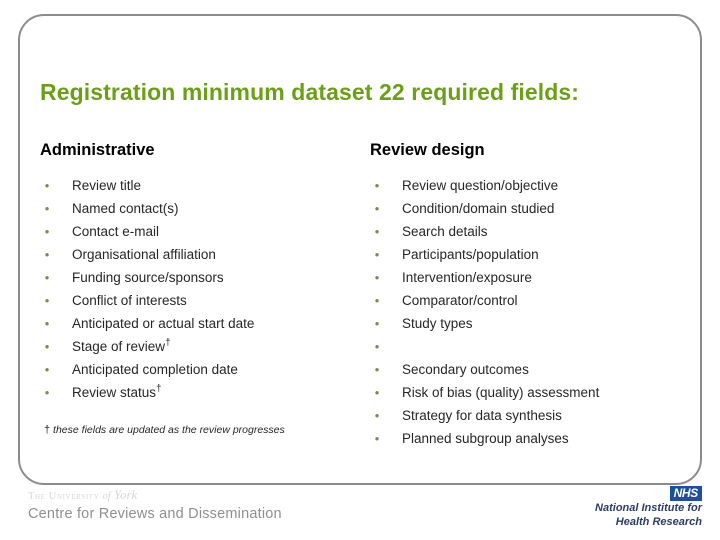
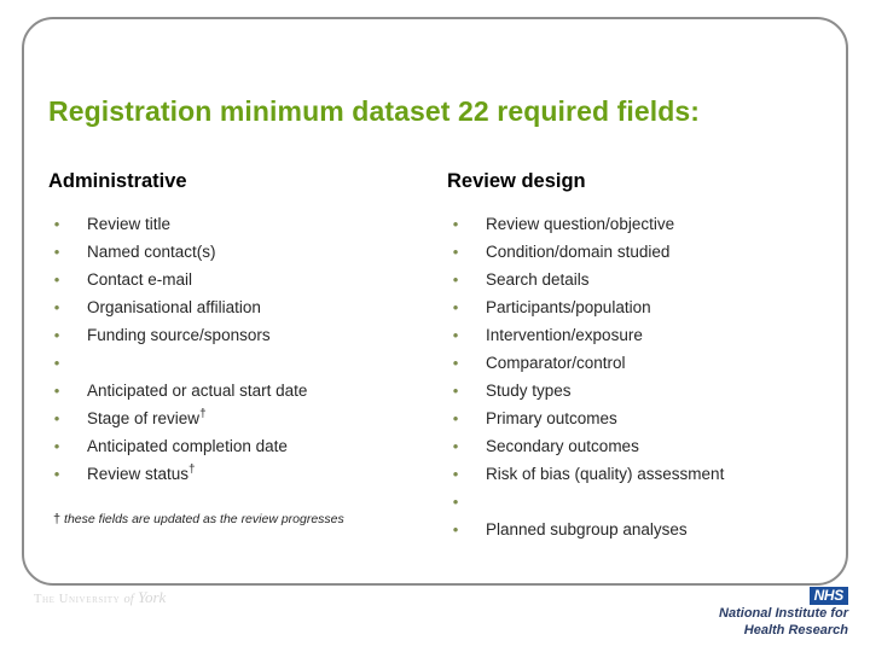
  Registration minimum dataset 22 required fields:
  Administrative
  •
  Review title
  •
  Named contact(s)
  •
  Contact e-mail
  •
  Organisational affiliation
  •
  Funding source/sponsors
  •
- Conflict of interests
  •
  Anticipated or actual start date
  •
  Stage of review†
  •
  Anticipated completion date
  •
  Review status†
  † these fields are updated as the review progresses
  Review design
  •
  Review question/objective
  •
  Condition/domain studied
  •
  Search details
  •
  Participants/population
  •
  Intervention/exposure
  •
  Comparator/control
  •
  Study types
  •
+ Primary outcomes
  •
  Secondary outcomes
  •
  Risk of bias (quality) assessment
  •
- Strategy for data synthesis
  •
  Planned subgroup analyses
  The University of York
- Centre for Reviews and Dissemination
  NHS
  National Institute for
  Health Research
